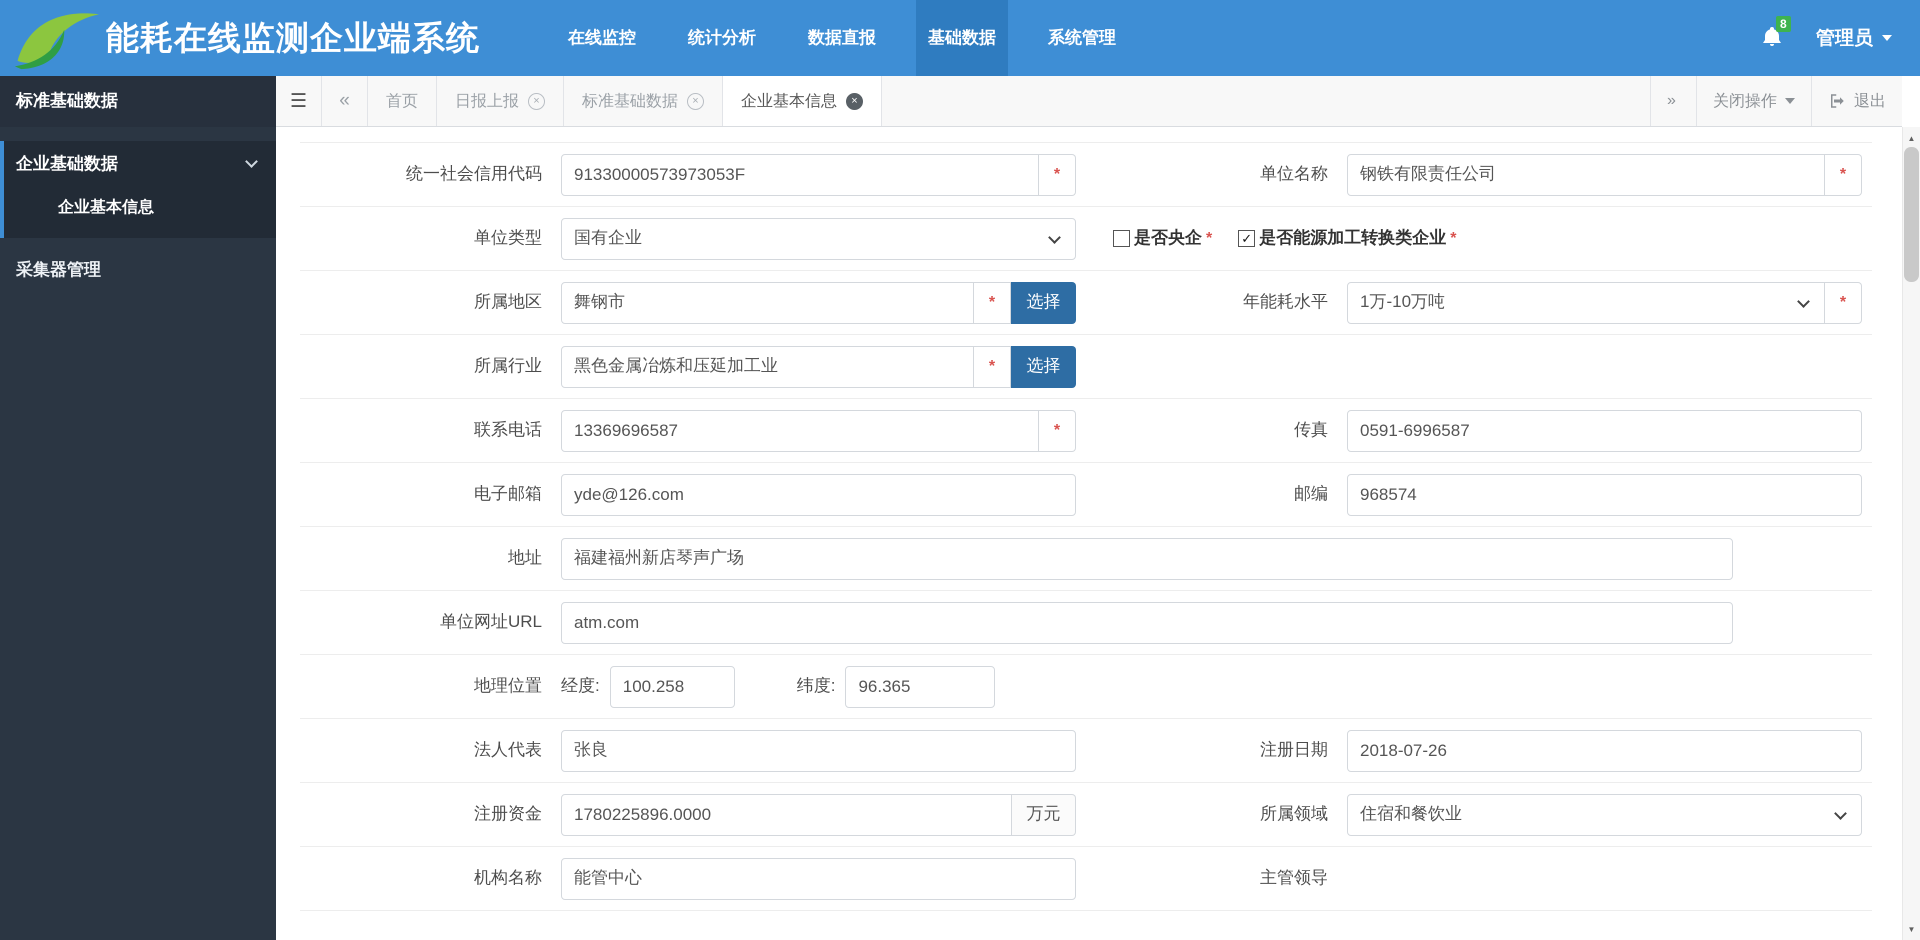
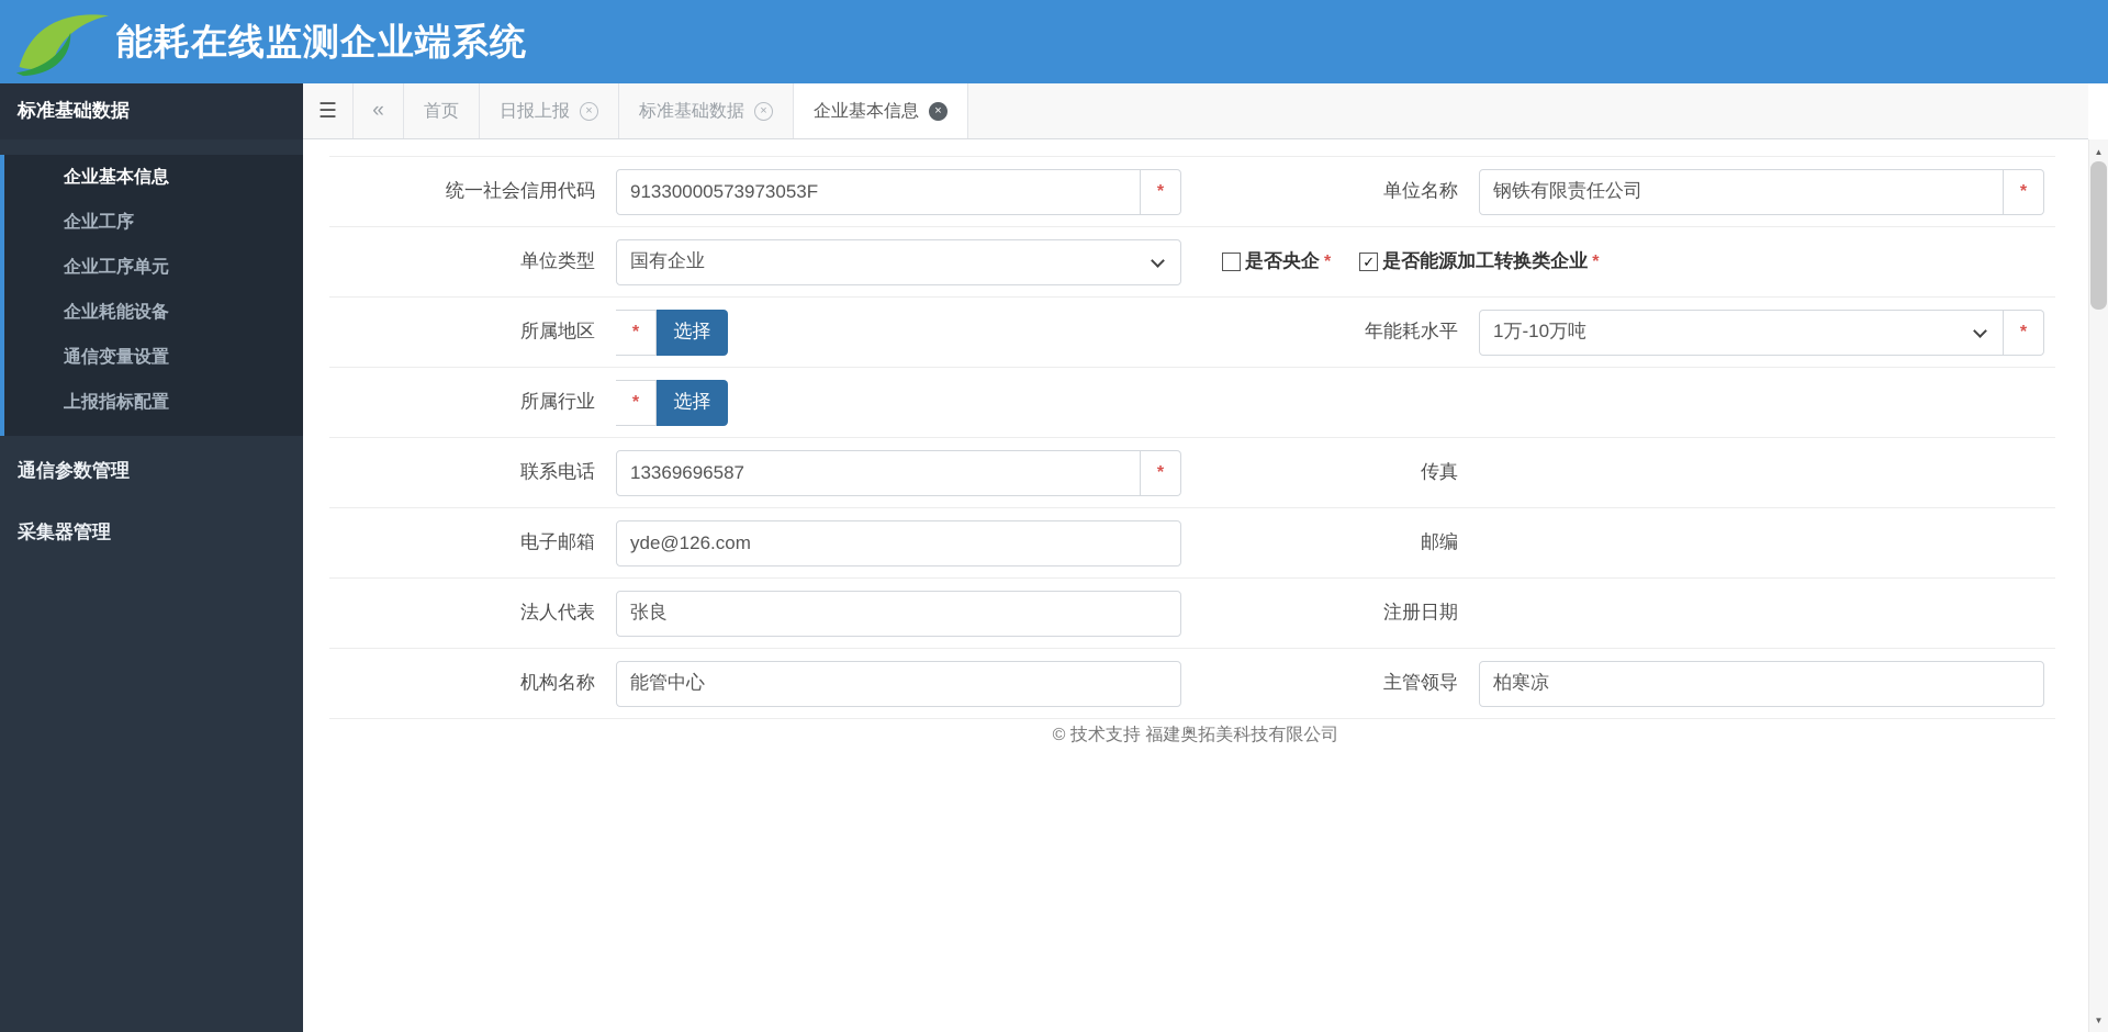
  能耗在线监测企业端系统
- 在线监控
- 统计分析
- 数据直报
- 基础数据
- 系统管理
- 8
- 管理员
  标准基础数据
- 企业基础数据
  企业基本信息
+ 企业工序
+ 企业工序单元
+ 企业耗能设备
+ 通信变量设置
+ 上报指标配置
+ 通信参数管理
  采集器管理
  ☰
  «
  首页
  日报上报
  ×
  标准基础数据
  ×
  企业基本信息
  ×
- »
- 关闭操作
- 退出
  统一社会信用代码
  91330000573973053F
  *
  单位名称
  钢铁有限责任公司
  *
  单位类型
  国有企业
  是否央企
  *
  ✓
  是否能源加工转换类企业
  *
  所属地区
- 舞钢市
  *
  选择
  年能耗水平
  1万-10万吨
  *
  所属行业
- 黑色金属冶炼和压延加工业
  *
  选择
  联系电话
  13369696587
  *
  传真
- 0591-6996587
  电子邮箱
  yde@126.com
  邮编
- 968574
- 地址
- 福建福州新店琴声广场
- 单位网址URL
- atm.com
- 地理位置
- 经度:
- 100.258
- 纬度:
- 96.365
  法人代表
  张良
  注册日期
- 2018-07-26
- 注册资金
- 1780225896.0000
- 万元
- 所属领域
- 住宿和餐饮业
  机构名称
  能管中心
  主管领导
+ 柏寒凉
+ © 技术支持 福建奥拓美科技有限公司
  ▲
  ▼
